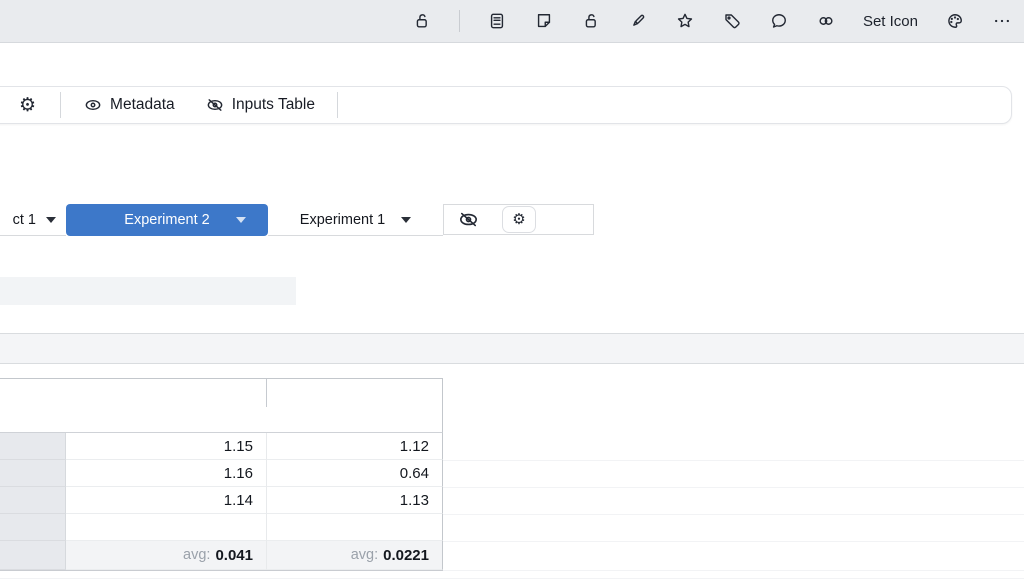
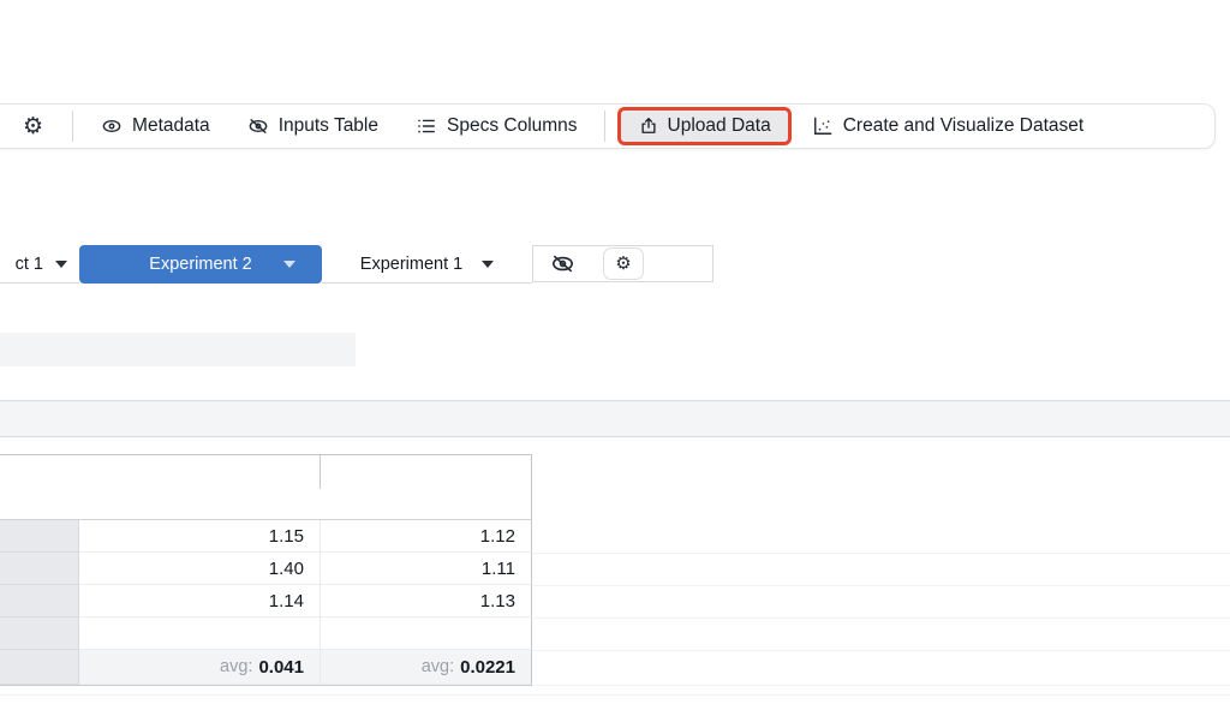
- Set Icon
  ⚙
  Metadata
  Inputs Table
+ Specs Columns
+ Upload Data
+ Create and Visualize Dataset
  ct 1
  Experiment 2
  Experiment 1
  ⚙
  1.15
  1.12
- 1.16
+ 1.40
- 0.64
+ 1.11
  1.14
  1.13
  avg:
  0.041
  avg:
  0.0221
